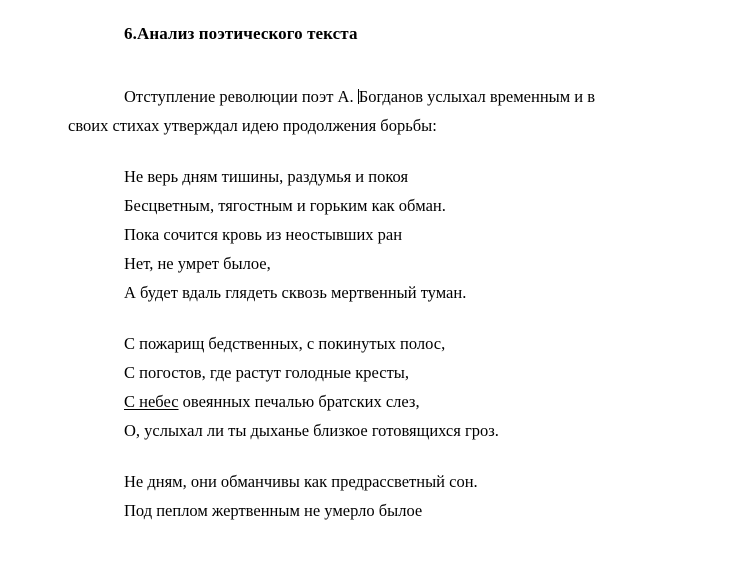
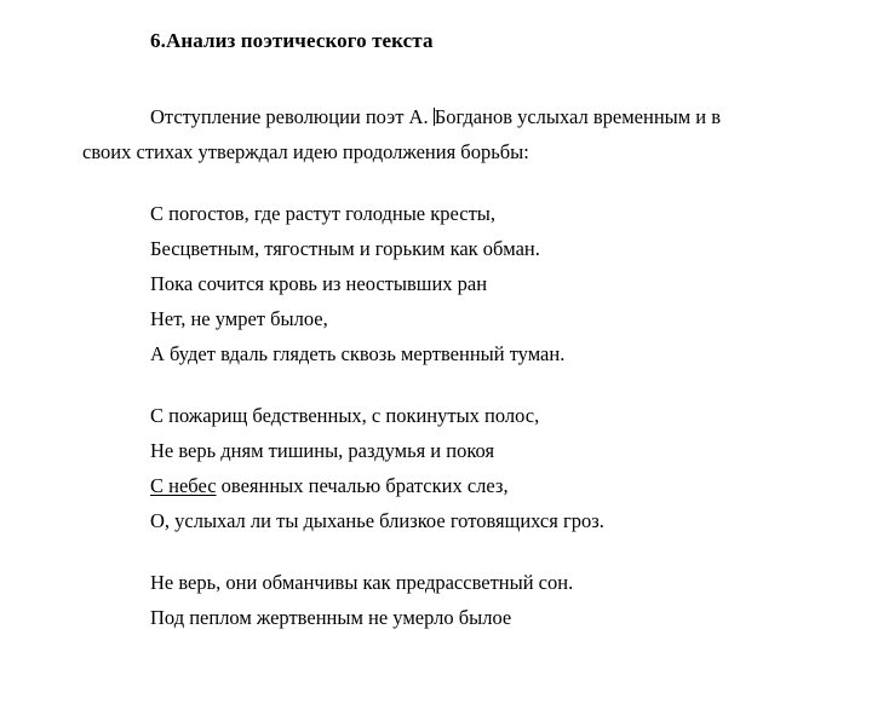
  6.Анализ поэтического текста
  Отступление революции поэт А. Богданов услыхал временным и в
  своих стихах утверждал идею продолжения борьбы:
- Не верь дням тишины, раздумья и покоя
+ С погостов, где растут голодные кресты,
  Бесцветным, тягостным и горьким как обман.
  Пока сочится кровь из неостывших ран
  Нет, не умрет былое,
  А будет вдаль глядеть сквозь мертвенный туман.
  С пожарищ бедственных, с покинутых полос,
- С погостов, где растут голодные кресты,
+ Не верь дням тишины, раздумья и покоя
  С небес овеянных печалью братских слез,
  О, услыхал ли ты дыханье близкое готовящихся гроз.
- Не дням, они обманчивы как предрассветный сон.
+ Не верь, они обманчивы как предрассветный сон.
  Под пеплом жертвенным не умерло былое
